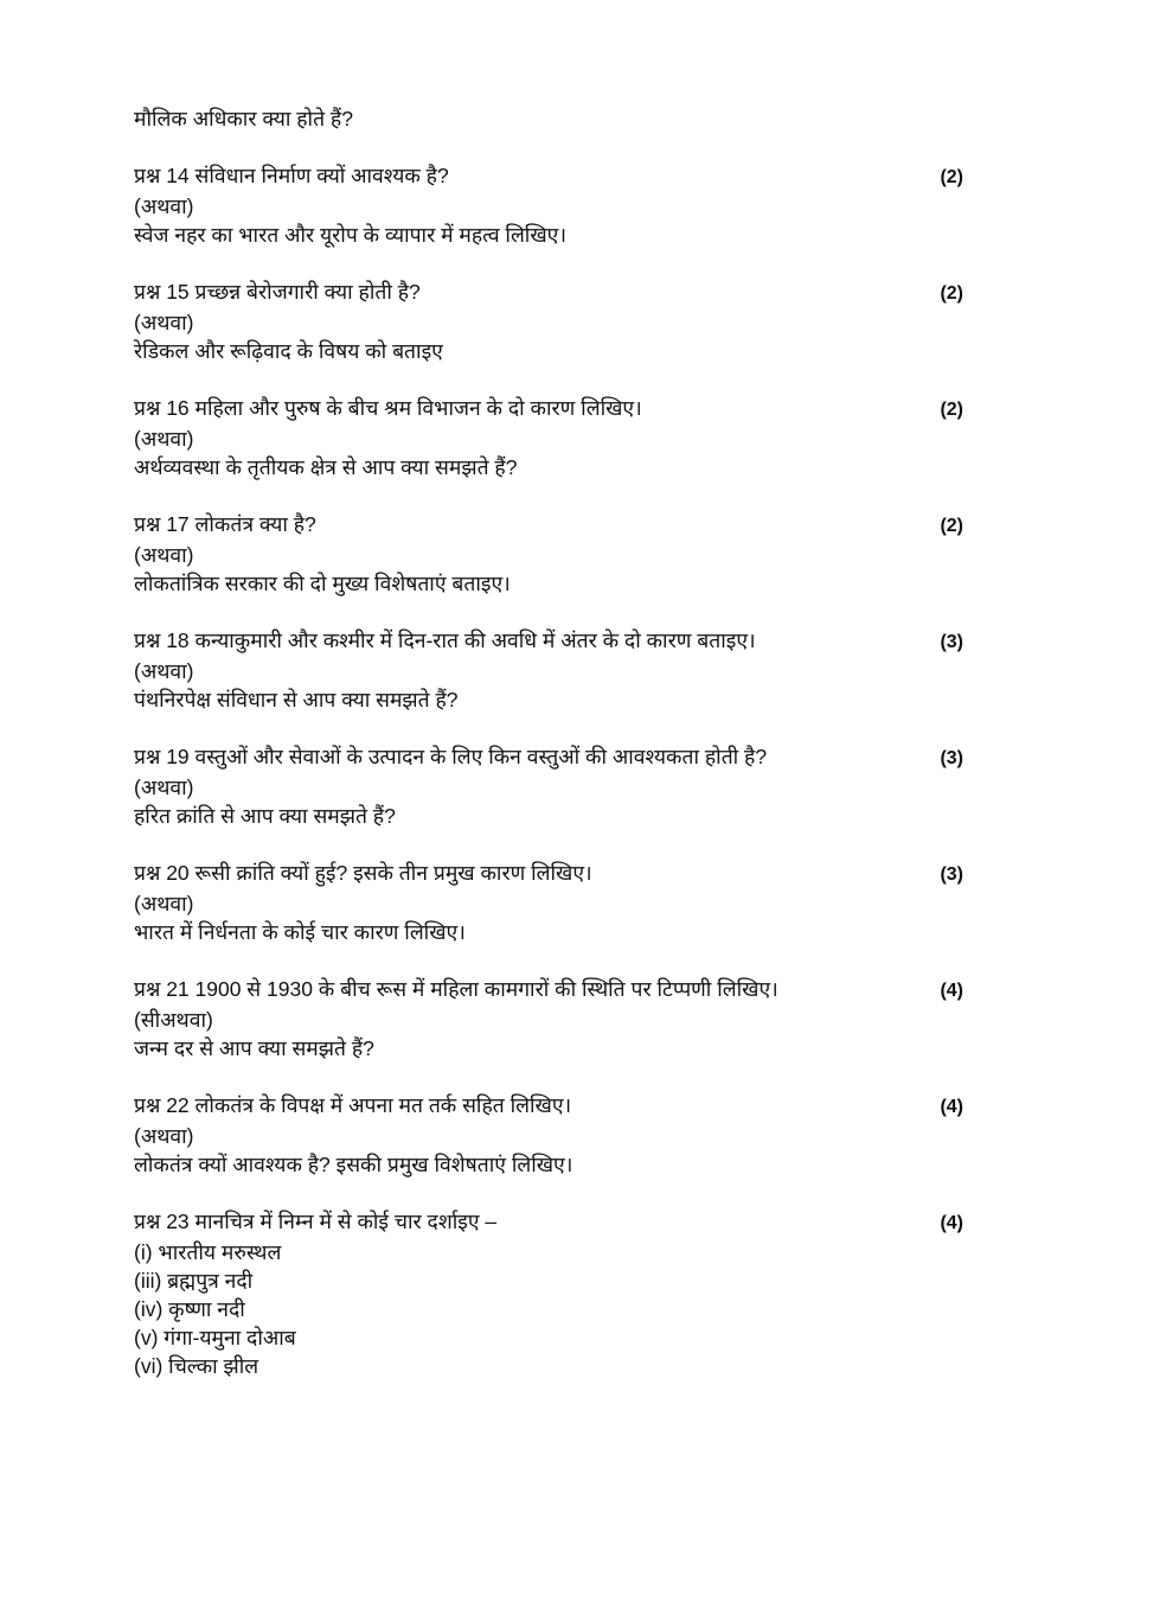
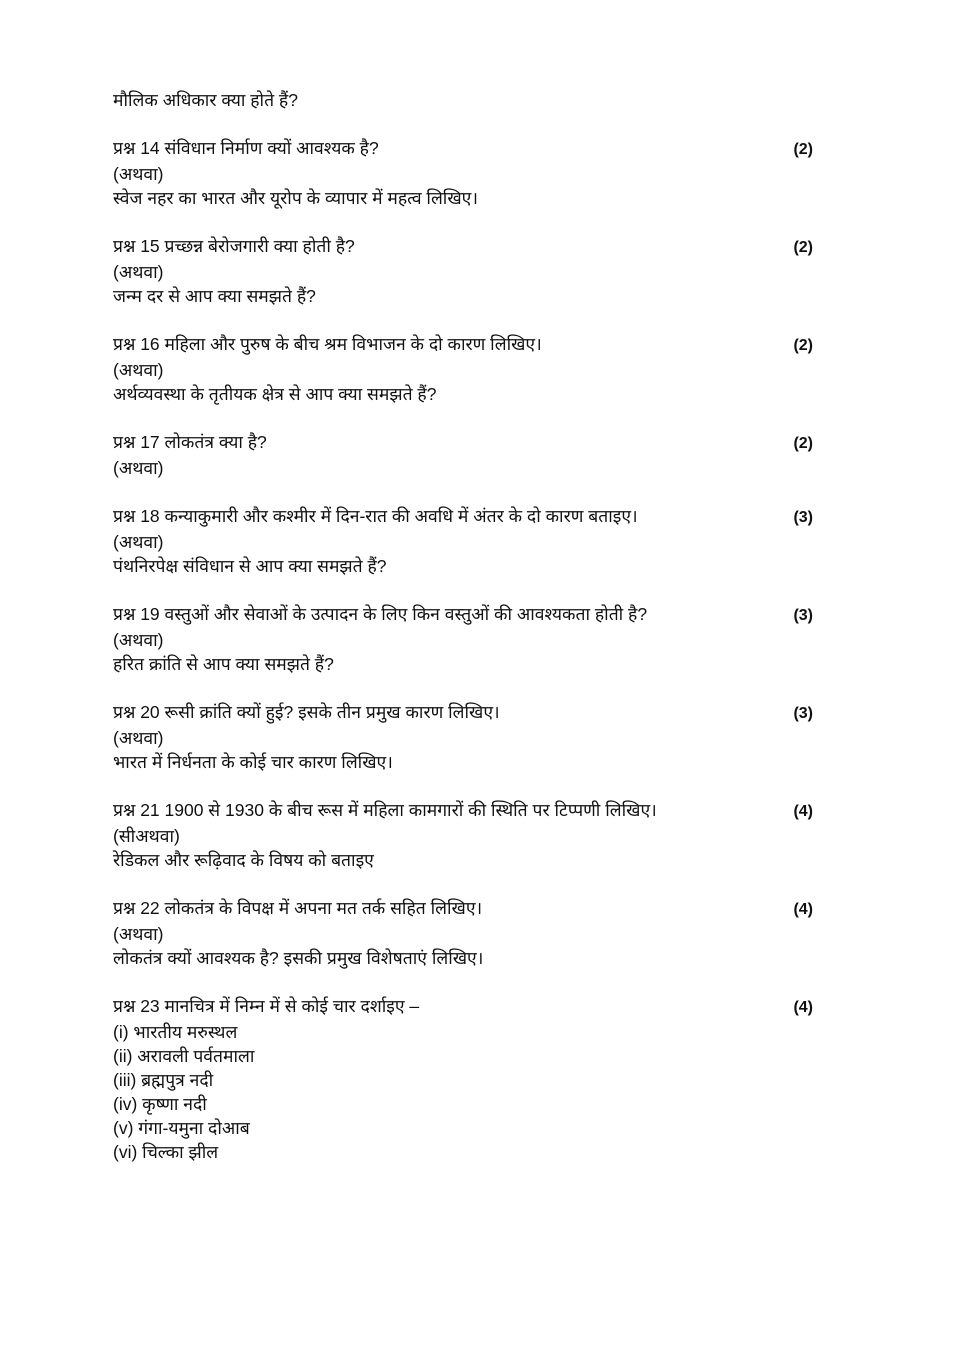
  मौलिक अधिकार क्या होते हैं?
  प्रश्न 14 संविधान निर्माण क्यों आवश्यक है?
  (2)
  (अथवा)
  स्वेज नहर का भारत और यूरोप के व्यापार में महत्व लिखिए।
  प्रश्न 15 प्रच्छन्न बेरोजगारी क्या होती है?
  (2)
  (अथवा)
- रेडिकल और रूढ़िवाद के विषय को बताइए
+ जन्म दर से आप क्या समझते हैं?
  प्रश्न 16 महिला और पुरुष के बीच श्रम विभाजन के दो कारण लिखिए।
  (2)
  (अथवा)
  अर्थव्यवस्था के तृतीयक क्षेत्र से आप क्या समझते हैं?
  प्रश्न 17 लोकतंत्र क्या है?
  (2)
  (अथवा)
- लोकतांत्रिक सरकार की दो मुख्य विशेषताएं बताइए।
  प्रश्न 18 कन्याकुमारी और कश्मीर में दिन-रात की अवधि में अंतर के दो कारण बताइए।
  (3)
  (अथवा)
  पंथनिरपेक्ष संविधान से आप क्या समझते हैं?
  प्रश्न 19 वस्तुओं और सेवाओं के उत्पादन के लिए किन वस्तुओं की आवश्यकता होती है?
  (3)
  (अथवा)
  हरित क्रांति से आप क्या समझते हैं?
  प्रश्न 20 रूसी क्रांति क्यों हुई? इसके तीन प्रमुख कारण लिखिए।
  (3)
  (अथवा)
  भारत में निर्धनता के कोई चार कारण लिखिए।
  प्रश्न 21 1900 से 1930 के बीच रूस में महिला कामगारों की स्थिति पर टिप्पणी लिखिए।
  (4)
  (सीअथवा)
- जन्म दर से आप क्या समझते हैं?
+ रेडिकल और रूढ़िवाद के विषय को बताइए
  प्रश्न 22 लोकतंत्र के विपक्ष में अपना मत तर्क सहित लिखिए।
  (4)
  (अथवा)
  लोकतंत्र क्यों आवश्यक है? इसकी प्रमुख विशेषताएं लिखिए।
  प्रश्न 23 मानचित्र में निम्न में से कोई चार दर्शाइए –
  (4)
  (i) भारतीय मरुस्थल
+ (ii) अरावली पर्वतमाला
  (iii) ब्रह्मपुत्र नदी
  (iv) कृष्णा नदी
  (v) गंगा-यमुना दोआब
  (vi) चिल्का झील
